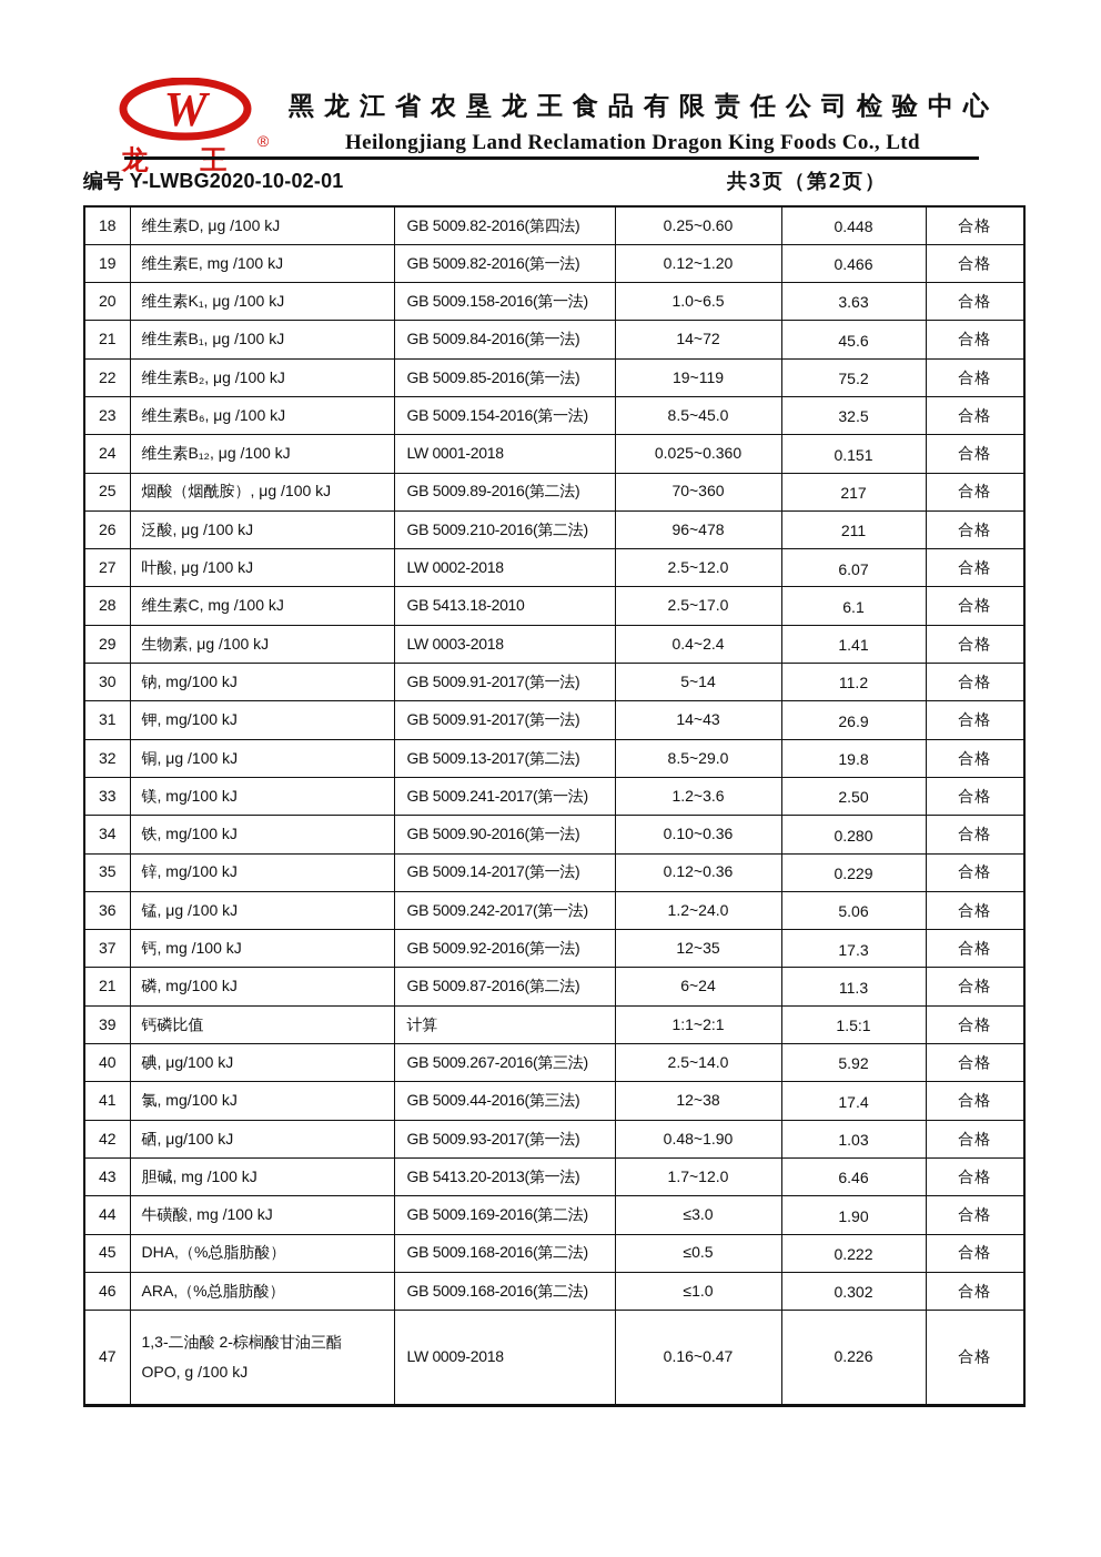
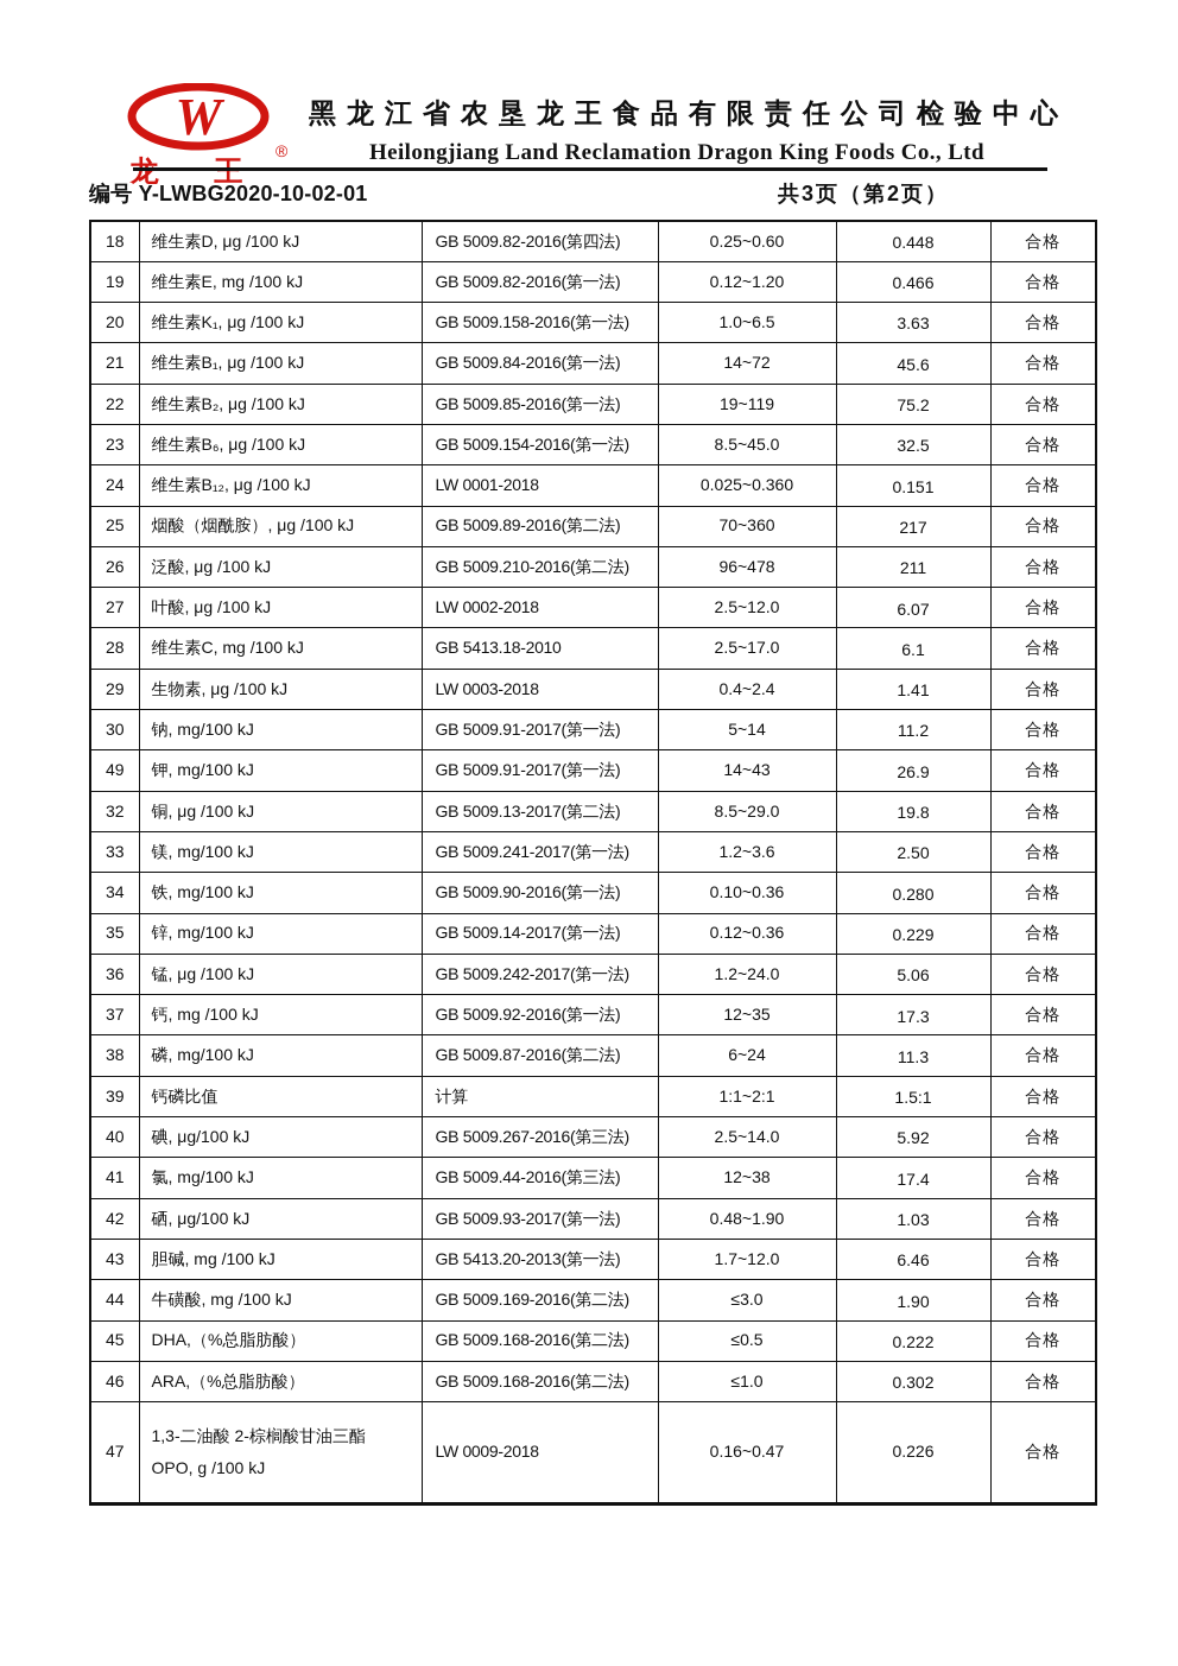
  W
  龙 王
  ®
  黑龙江省农垦龙王食品有限责任公司检验中心
  Heilongjiang Land Reclamation Dragon King Foods Co., Ltd
  编号 Y-LWBG2020-10-02-01
  共3页（第2页）
  18	维生素D, μg /100 kJ	GB 5009.82-2016(第四法)	0.25~0.60	0.448	合格
  19	维生素E, mg /100 kJ	GB 5009.82-2016(第一法)	0.12~1.20	0.466	合格
  20	维生素K₁, μg /100 kJ	GB 5009.158-2016(第一法)	1.0~6.5	3.63	合格
  21	维生素B₁, μg /100 kJ	GB 5009.84-2016(第一法)	14~72	45.6	合格
  22	维生素B₂, μg /100 kJ	GB 5009.85-2016(第一法)	19~119	75.2	合格
  23	维生素B₆, μg /100 kJ	GB 5009.154-2016(第一法)	8.5~45.0	32.5	合格
  24	维生素B₁₂, μg /100 kJ	LW 0001-2018	0.025~0.360	0.151	合格
  25	烟酸（烟酰胺）, μg /100 kJ	GB 5009.89-2016(第二法)	70~360	217	合格
  26	泛酸, μg /100 kJ	GB 5009.210-2016(第二法)	96~478	211	合格
  27	叶酸, μg /100 kJ	LW 0002-2018	2.5~12.0	6.07	合格
  28	维生素C, mg /100 kJ	GB 5413.18-2010	2.5~17.0	6.1	合格
  29	生物素, μg /100 kJ	LW 0003-2018	0.4~2.4	1.41	合格
  30	钠, mg/100 kJ	GB 5009.91-2017(第一法)	5~14	11.2	合格
- 31	钾, mg/100 kJ	GB 5009.91-2017(第一法)	14~43	26.9	合格
+ 49	钾, mg/100 kJ	GB 5009.91-2017(第一法)	14~43	26.9	合格
  32	铜, μg /100 kJ	GB 5009.13-2017(第二法)	8.5~29.0	19.8	合格
  33	镁, mg/100 kJ	GB 5009.241-2017(第一法)	1.2~3.6	2.50	合格
  34	铁, mg/100 kJ	GB 5009.90-2016(第一法)	0.10~0.36	0.280	合格
  35	锌, mg/100 kJ	GB 5009.14-2017(第一法)	0.12~0.36	0.229	合格
  36	锰, μg /100 kJ	GB 5009.242-2017(第一法)	1.2~24.0	5.06	合格
  37	钙, mg /100 kJ	GB 5009.92-2016(第一法)	12~35	17.3	合格
- 21	磷, mg/100 kJ	GB 5009.87-2016(第二法)	6~24	11.3	合格
+ 38	磷, mg/100 kJ	GB 5009.87-2016(第二法)	6~24	11.3	合格
  39	钙磷比值	计算	1:1~2:1	1.5:1	合格
  40	碘, μg/100 kJ	GB 5009.267-2016(第三法)	2.5~14.0	5.92	合格
  41	氯, mg/100 kJ	GB 5009.44-2016(第三法)	12~38	17.4	合格
  42	硒, μg/100 kJ	GB 5009.93-2017(第一法)	0.48~1.90	1.03	合格
  43	胆碱, mg /100 kJ	GB 5413.20-2013(第一法)	1.7~12.0	6.46	合格
  44	牛磺酸, mg /100 kJ	GB 5009.169-2016(第二法)	≤3.0	1.90	合格
  45	DHA,（%总脂肪酸）	GB 5009.168-2016(第二法)	≤0.5	0.222	合格
  46	ARA,（%总脂肪酸）	GB 5009.168-2016(第二法)	≤1.0	0.302	合格
  47	1,3-二油酸 2-棕榈酸甘油三酯OPO, g /100 kJ	LW 0009-2018	0.16~0.47	0.226	合格
